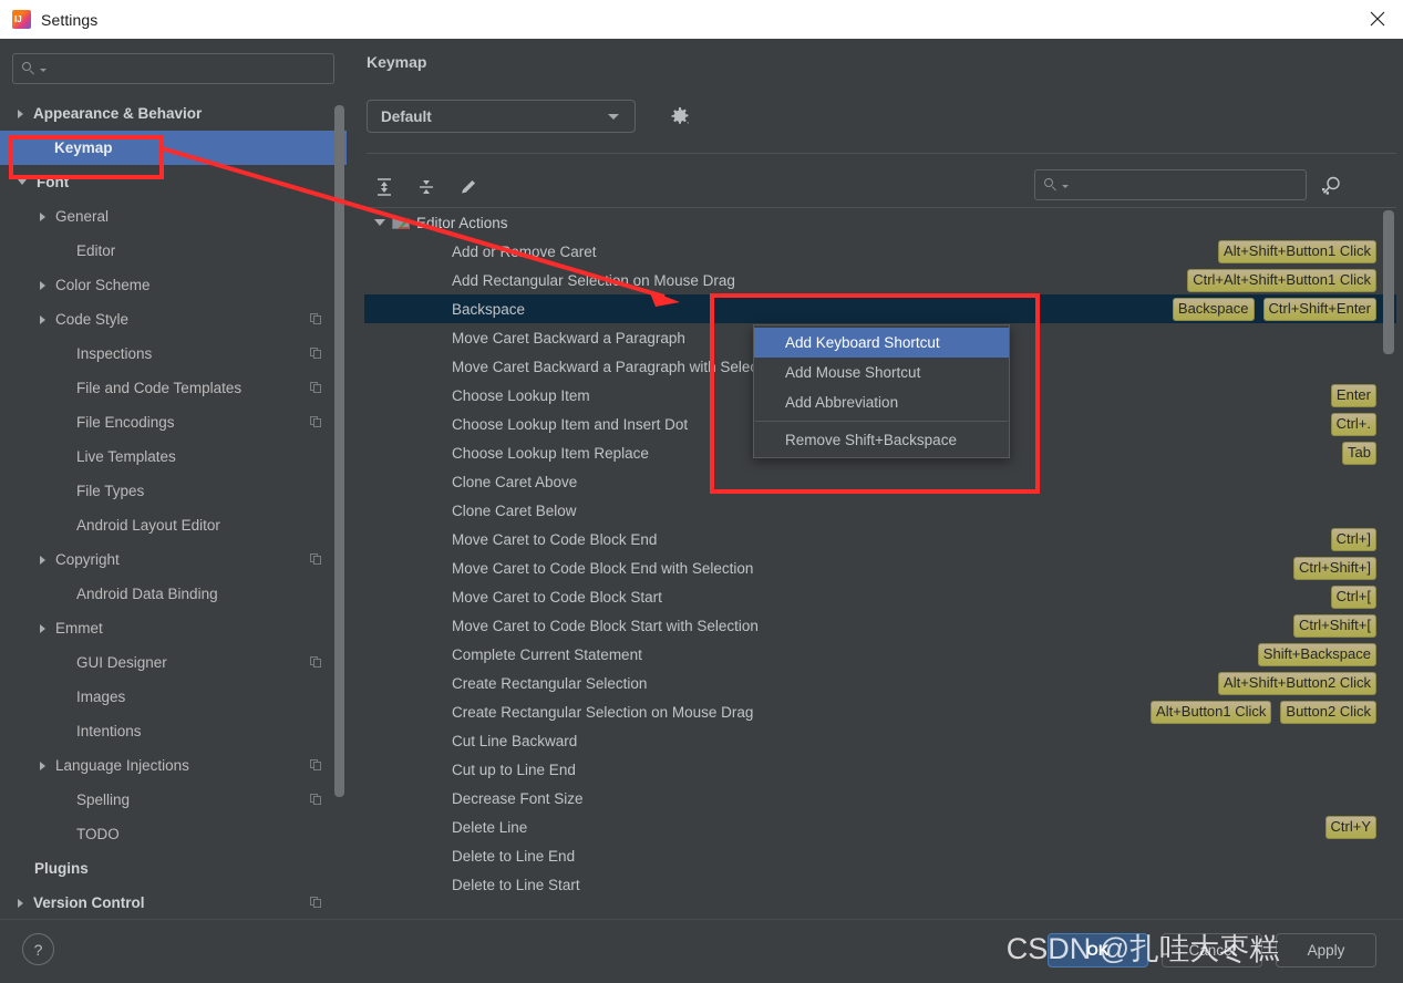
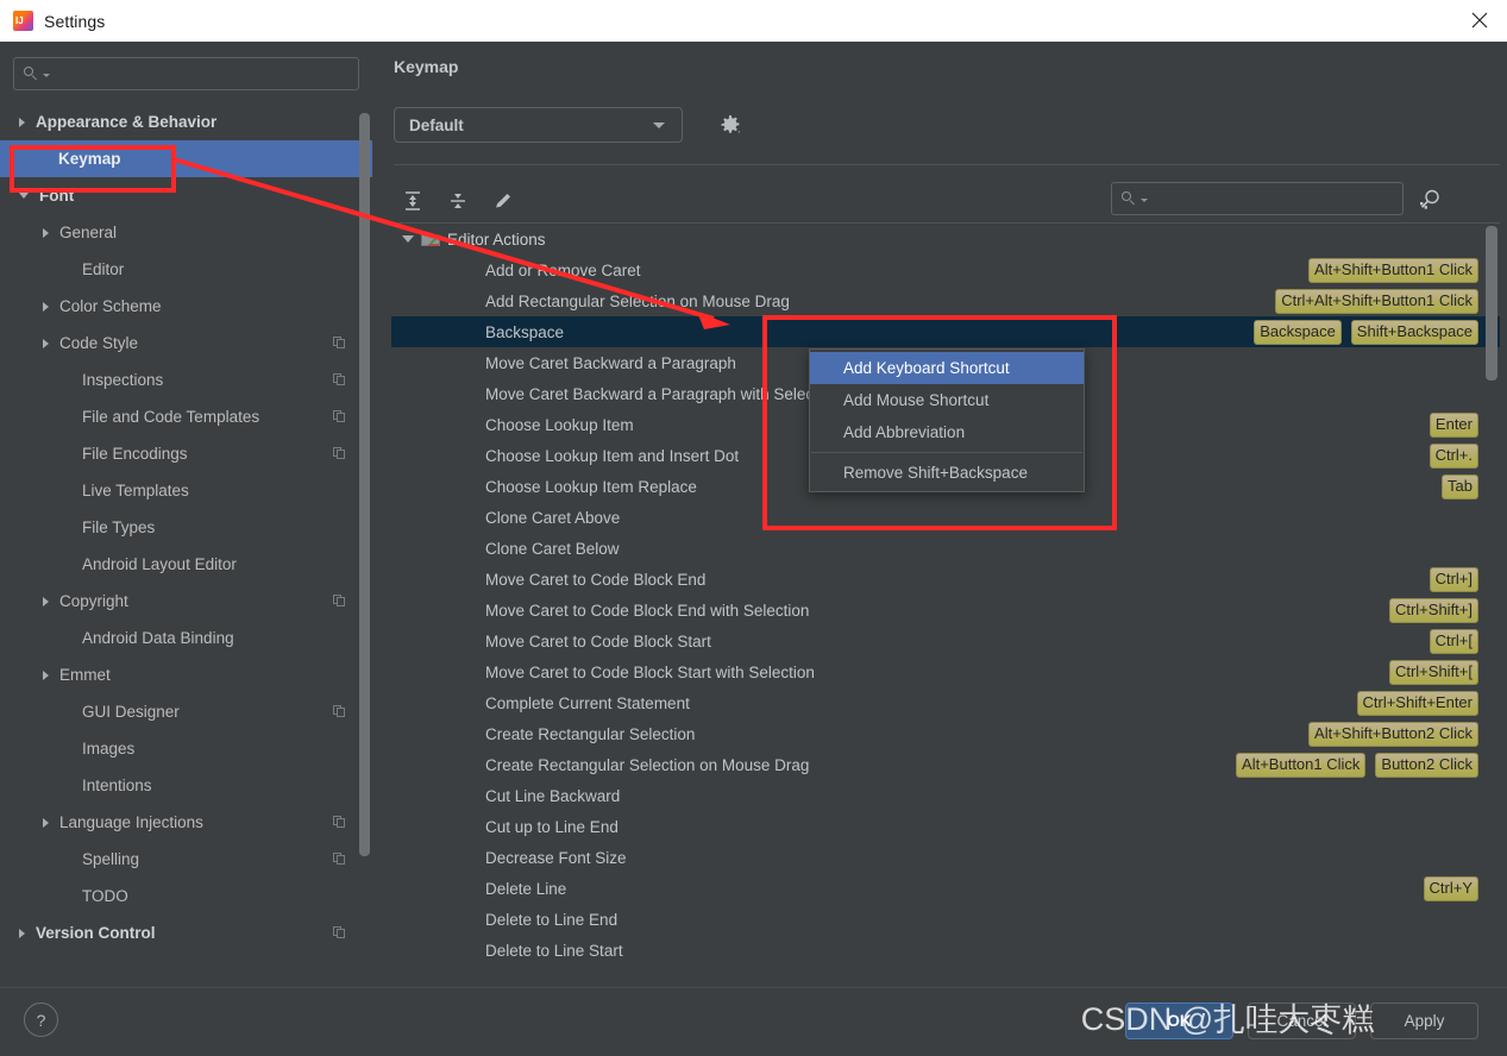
  Settings
  Appearance & Behavior
  Keymap
  Font
  General
  Editor
  Color Scheme
  Code Style
  Inspections
  File and Code Templates
  File Encodings
  Live Templates
  File Types
  Android Layout Editor
  Copyright
  Android Data Binding
  Emmet
  GUI Designer
  Images
  Intentions
  Language Injections
  Spelling
  TODO
- Plugins
  Version Control
  Keymap
  Default
  Editor Actions
  Add ormove Caret
  Alt+Shift+Button1 Click
  Add Rectangular Seleon on Mouse Drag
  Ctrl+Alt+Shift+Button1 Click
  Backspace
  Backspace
- Ctrl+Shift+Enter
+ Shift+Backspace
  Move Caret Backward a Paragraph
  Move Caret Backward a Paragraph with Sele
  Choose Lookup Item
  Enter
  Choose Lookup Item and Insert Dot
  Ctrl+.
  Choose Lookup Item Replace
  Tab
  Clone Caret Above
  Clone Caret Below
  Move Caret to Code Block End
  Ctrl+]
  Move Caret to Code Block End with Selection
  Ctrl+Shift+]
  Move Caret to Code Block Start
  Ctrl+[
  Move Caret to Code Block Start with Selection
  Ctrl+Shift+[
  Complete Current Statement
- Shift+Backspace
+ Ctrl+Shift+Enter
  Create Rectangular Selection
  Alt+Shift+Button2 Click
  Create Rectangular Selection on Mouse Drag
  Alt+Button1 Click
  Button2 Click
  Cut Line Backward
  Cut up to Line End
  Decrease Font Size
  Delete Line
  Ctrl+Y
  Delete to Line End
  Delete to Line Start
  Add Keyboard Shortcut
  Add Mouse Shortcut
  Add Abbreviation
  Remove Shift+Backspace
  ?
  OK
  Cancel
  Apply
  CSDN @扎哇大枣糕
